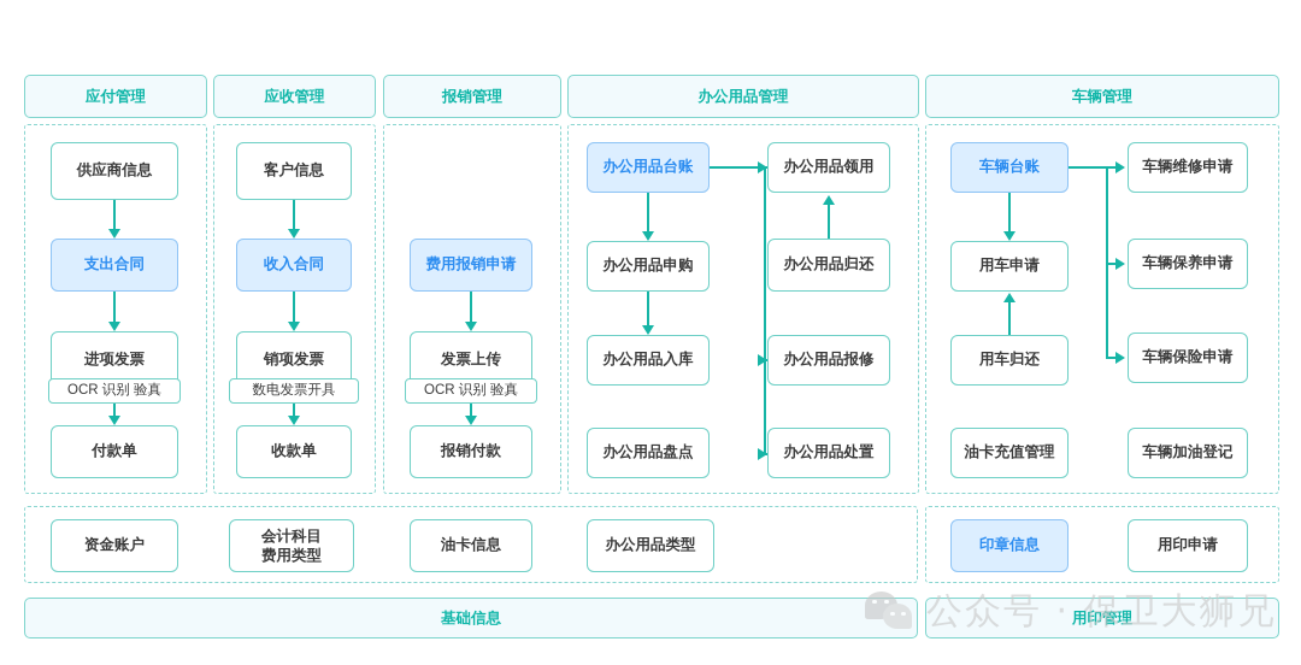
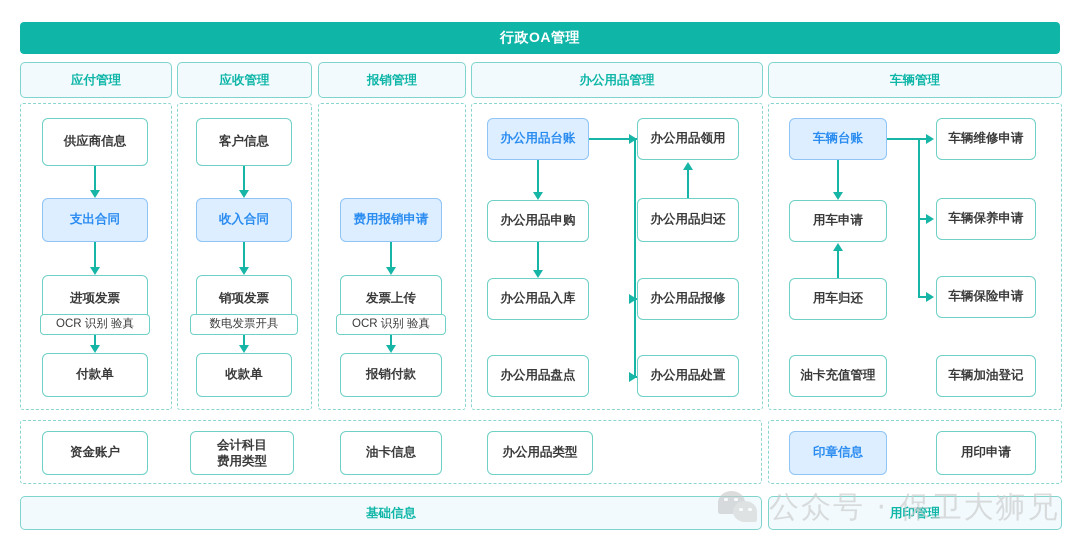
+ 行政OA管理
  应付管理
  应收管理
  报销管理
  办公用品管理
  车辆管理
  供应商信息
  支出合同
  进项发票
  OCR 识别 验真
  付款单
  客户信息
  收入合同
  销项发票
  数电发票开具
  收款单
  费用报销申请
  发票上传
  OCR 识别 验真
  报销付款
  办公用品台账
  办公用品申购
  办公用品入库
  办公用品盘点
  办公用品领用
  办公用品归还
  办公用品报修
  办公用品处置
  车辆台账
  用车申请
  用车归还
  油卡充值管理
  车辆维修申请
  车辆保养申请
  车辆保险申请
  车辆加油登记
  资金账户
  会计科目
  费用类型
  油卡信息
  办公用品类型
  印章信息
  用印申请
  基础信息
  用印管理
  公众号 · 保卫大狮兄
